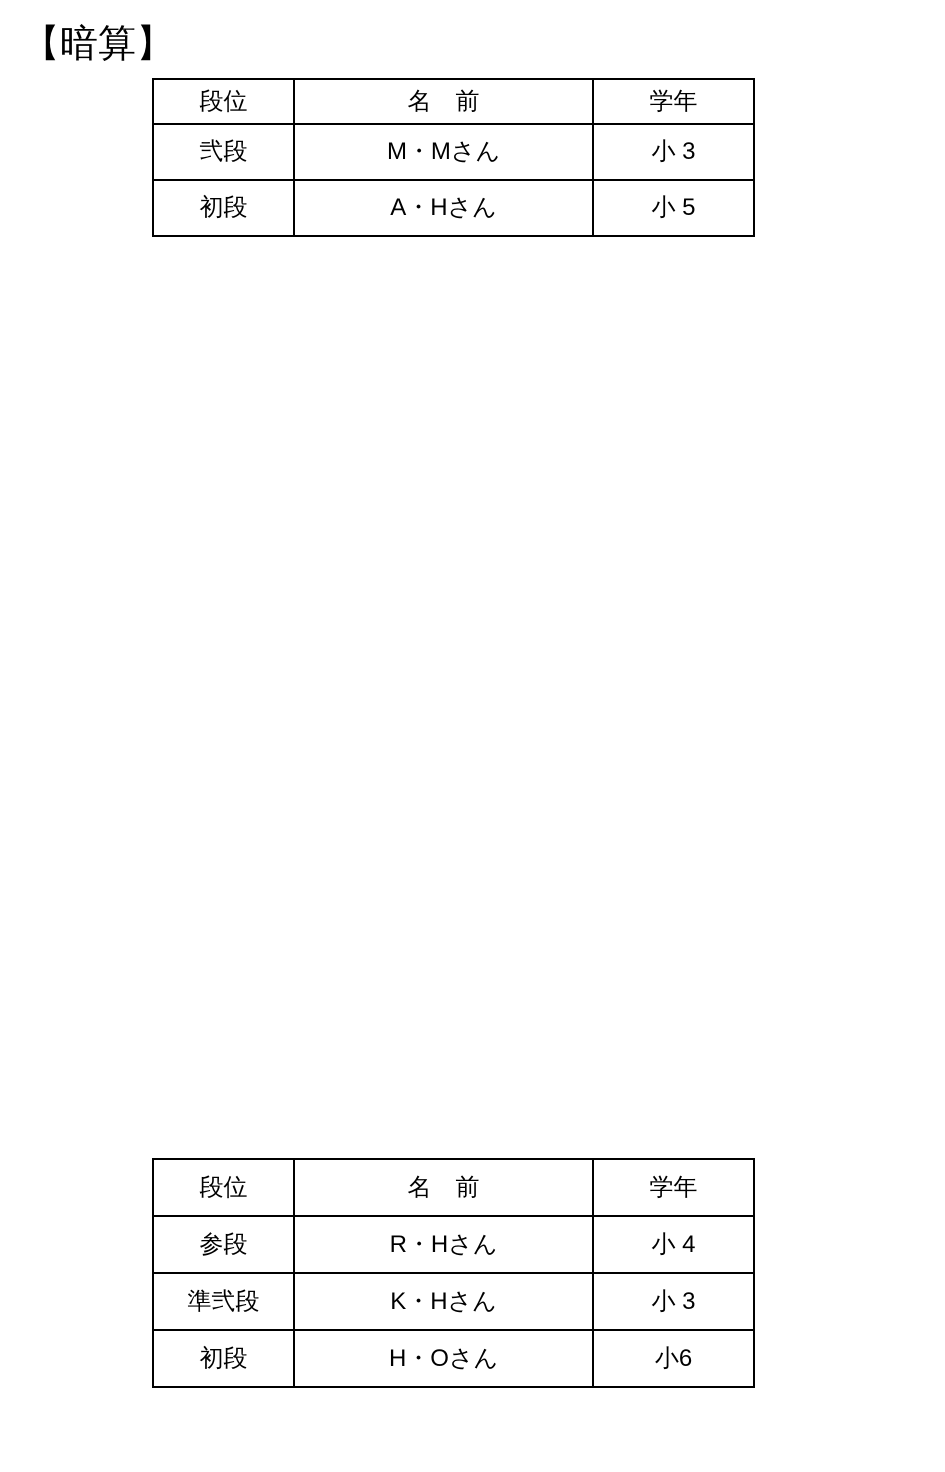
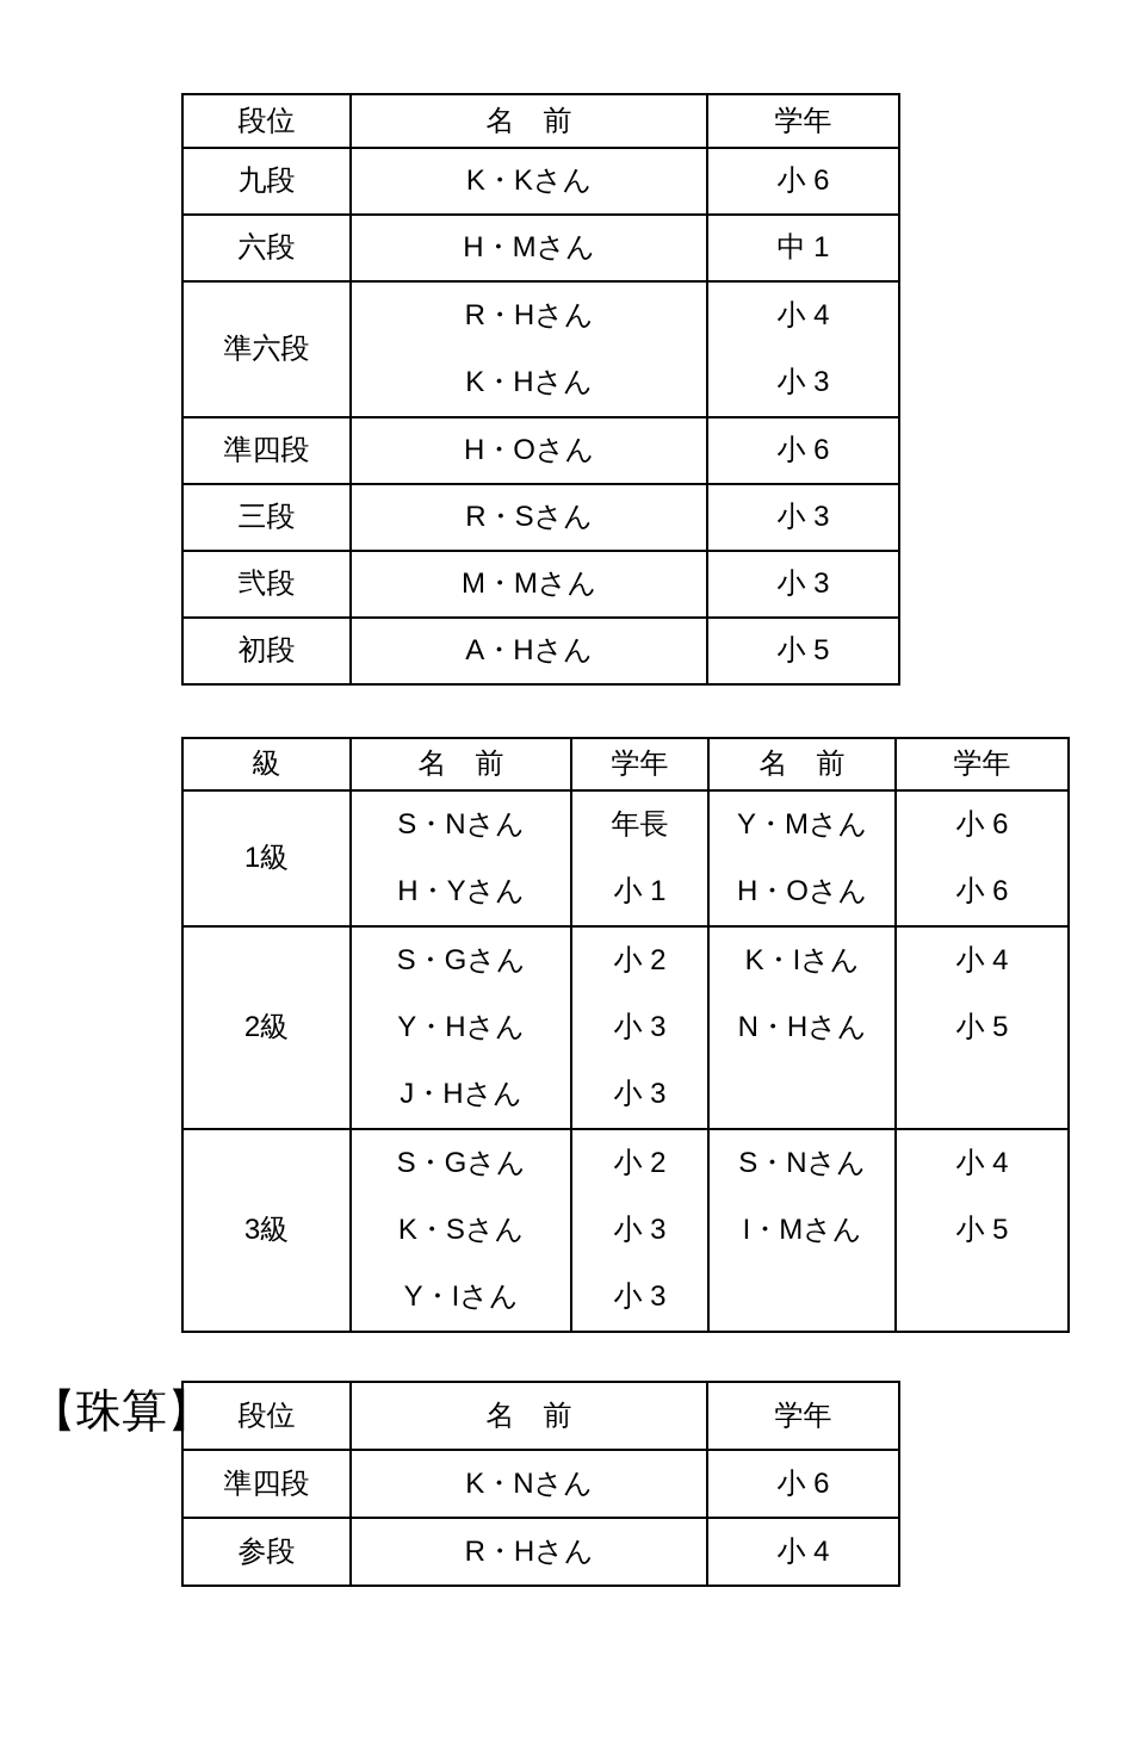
- 【暗算】
  段位	名 前	学年
+ 九段	K・Kさん	小 6
+ 六段	H・Mさん	中 1
+ 準六段	R・Hさん K・Hさん	小 4 小 3
+ 準四段	H・Oさん	小 6
+ 三段	R・Sさん	小 3
  弐段	M・Mさん	小 3
  初段	A・Hさん	小 5
+ 級	名 前	学年	名 前	学年
+ 1級	S・Nさん H・Yさん	年長 小 1	Y・Mさん H・Oさん	小 6 小 6
+ 2級	S・Gさん Y・Hさん J・Hさん	小 2 小 3 小 3	K・Iさん N・Hさん	小 4 小 5
+ 3級	S・Gさん K・Sさん Y・Iさん	小 2 小 3 小 3	S・Nさん I・Mさん	小 4 小 5
+ 【珠算】
  段位	名 前	学年
+ 準四段	K・Nさん	小 6
  参段	R・Hさん	小 4
- 準弐段	K・Hさん	小 3
- 初段	H・Oさん	小6
